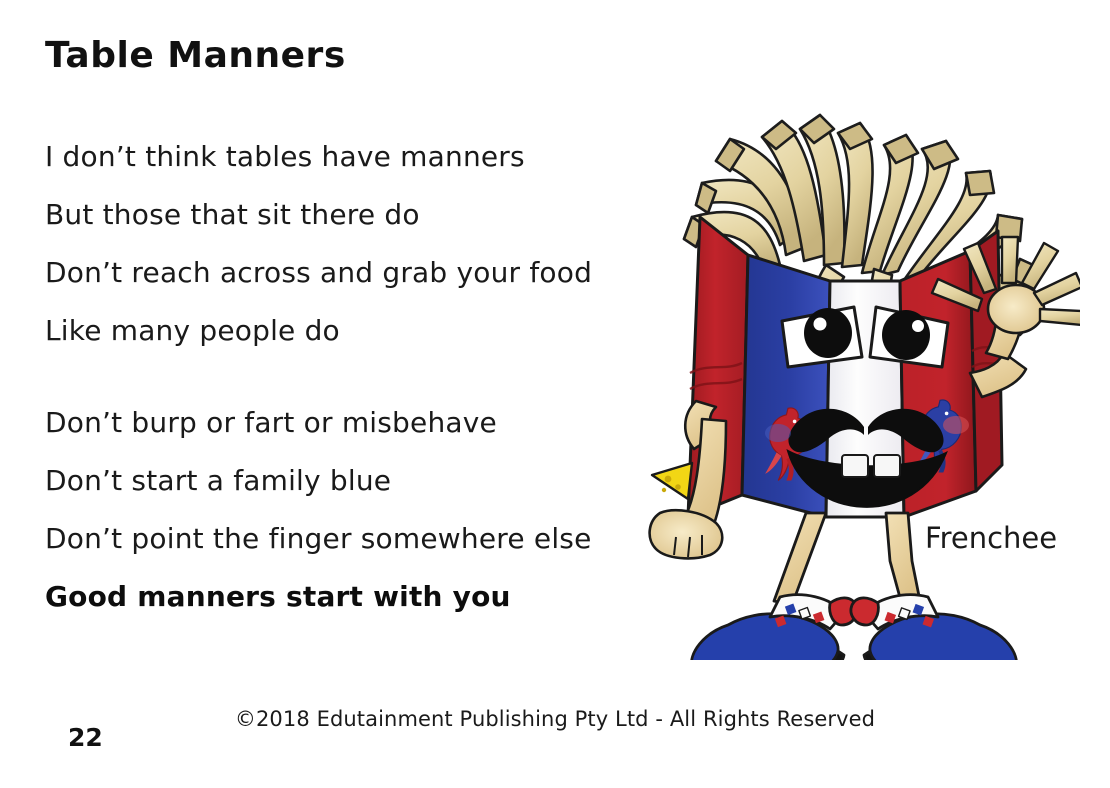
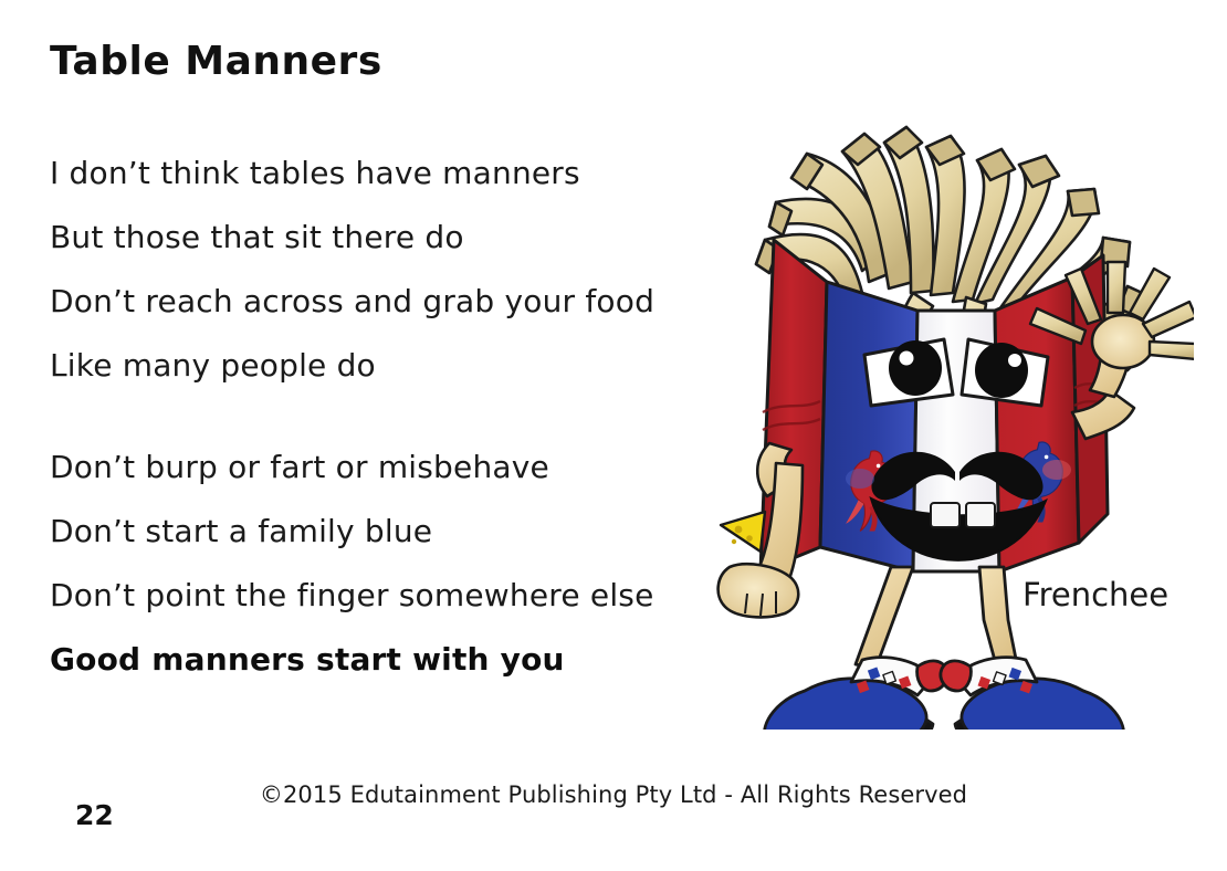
  Table Manners
  I don’t think tables have manners
  But those that sit there do
  Don’t reach across and grab your food
  Like many people do
  Don’t burp or fart or misbehave
  Don’t start a family blue
  Don’t point the finger somewhere else
  Good manners start with you
  Frenchee
  22
- ©2018 Edutainment Publishing Pty Ltd - All Rights Reserved
+ ©2015 Edutainment Publishing Pty Ltd - All Rights Reserved
